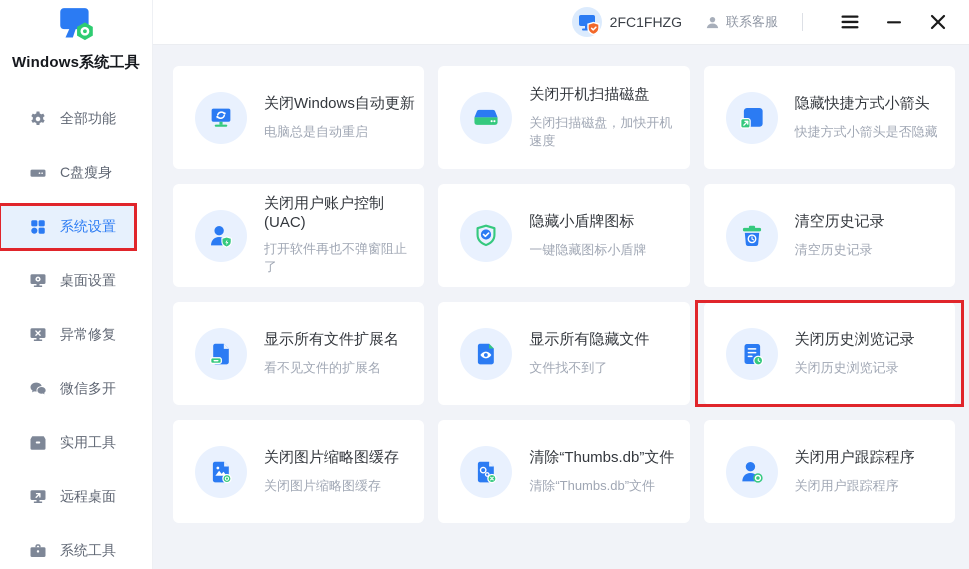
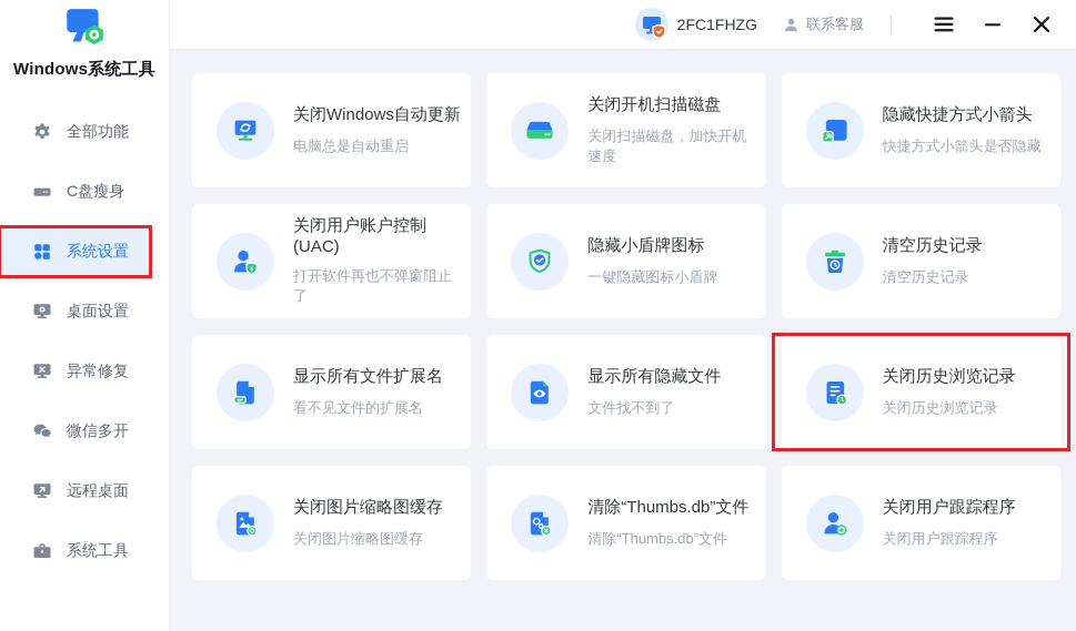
  Windows系统工具
  全部功能
  C盘瘦身
  系统设置
  桌面设置
  异常修复
  微信多开
- 实用工具
  远程桌面
  系统工具
  2FC1FHZG
  联系客服
  关闭Windows自动更新
  电脑总是自动重启
  关闭开机扫描磁盘
  关闭扫描磁盘，加快开机速度
  隐藏快捷方式小箭头
  快捷方式小箭头是否隐藏
  关闭用户账户控制(UAC)
  打开软件再也不弹窗阻止了
  隐藏小盾牌图标
  一键隐藏图标小盾牌
  清空历史记录
  清空历史记录
  显示所有文件扩展名
  看不见文件的扩展名
  显示所有隐藏文件
  文件找不到了
  关闭历史浏览记录
  关闭历史浏览记录
  关闭图片缩略图缓存
  关闭图片缩略图缓存
  清除“Thumbs.db”文件
  清除“Thumbs.db”文件
  关闭用户跟踪程序
  关闭用户跟踪程序
